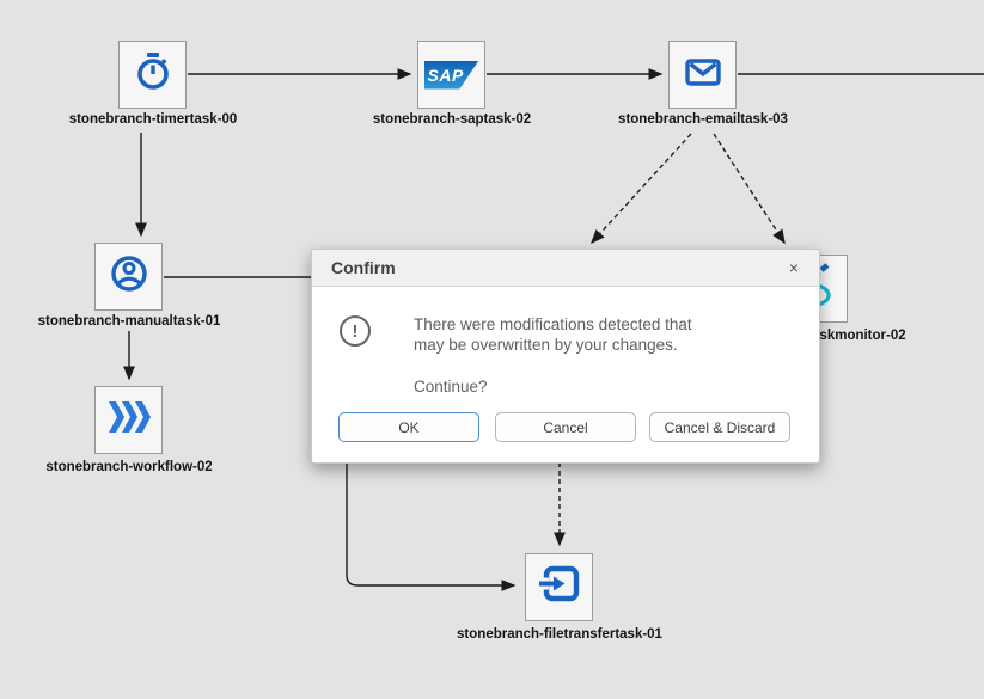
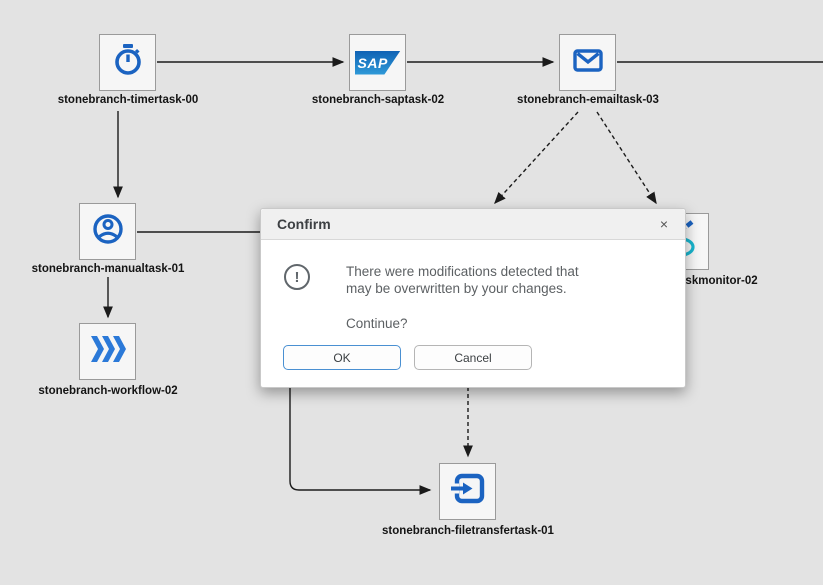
  SAP
  stonebranch-timertask-00
  stonebranch-saptask-02
  stonebranch-emailtask-03
  stonebranch-manualtask-01
  stonebranch-workflow-02
  stonebranch-filetransfertask-01
  Confirm
  ×
  !
  There were modifications detected that
  may be overwritten by your changes.
  Continue?
  OK
  Cancel
- Cancel & Discard
